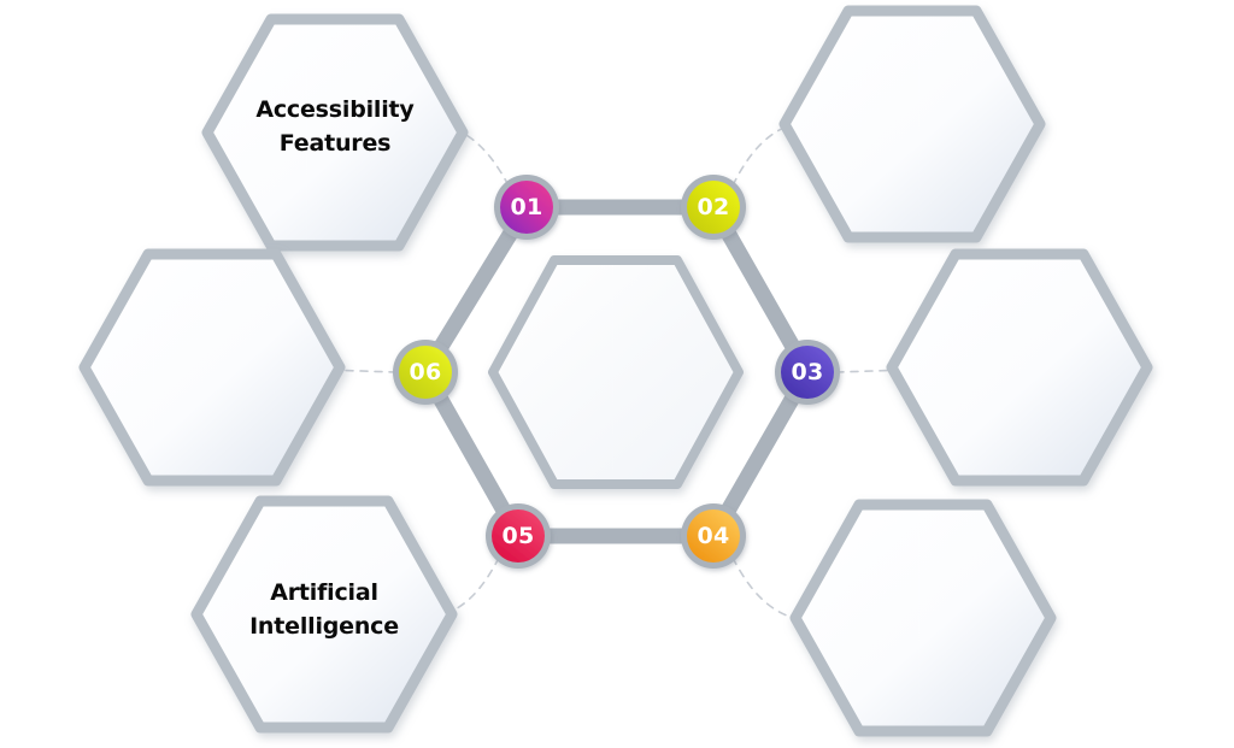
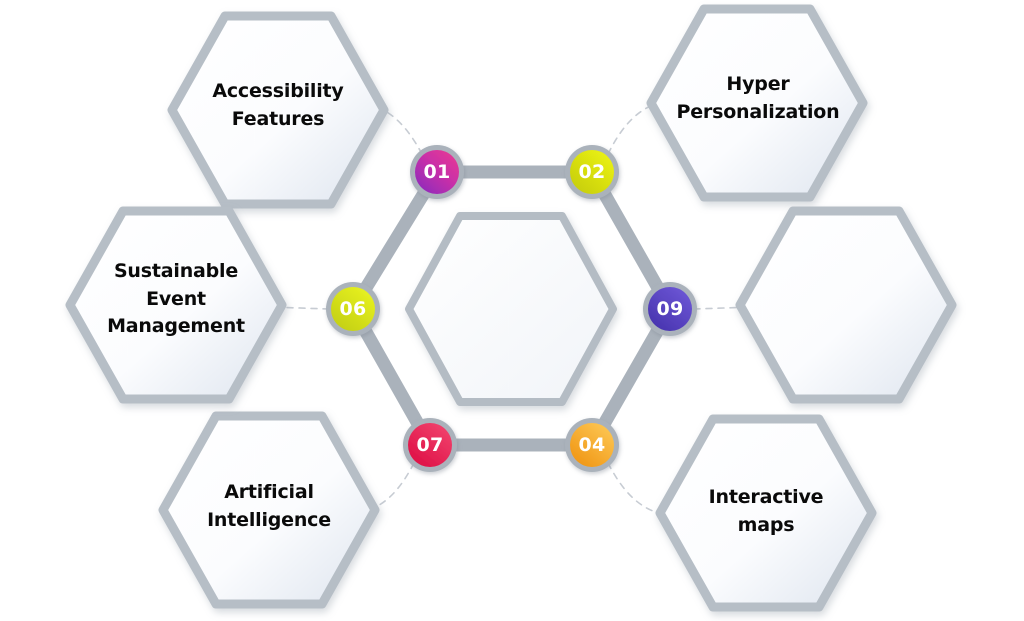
  01
  02
- 03
+ 09
  04
- 05
+ 07
  06
  Accessibility
  Features
+ Hyper
+ Personalization
+ Interactive
+ maps
  Artificial
  Intelligence
+ Sustainable
+ Event
+ Management
